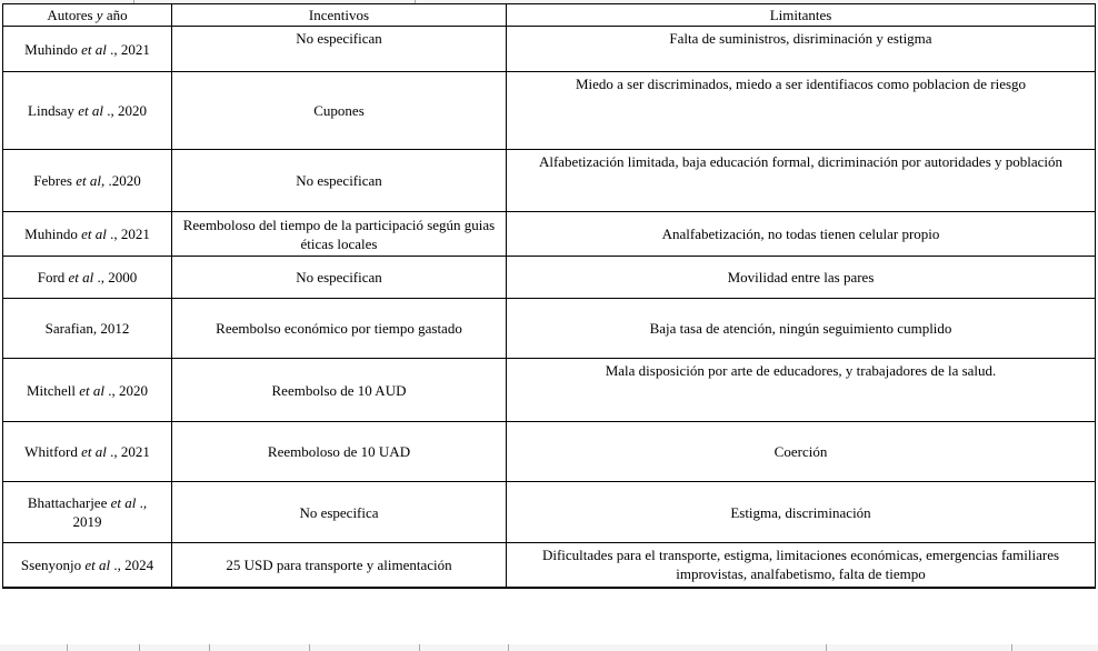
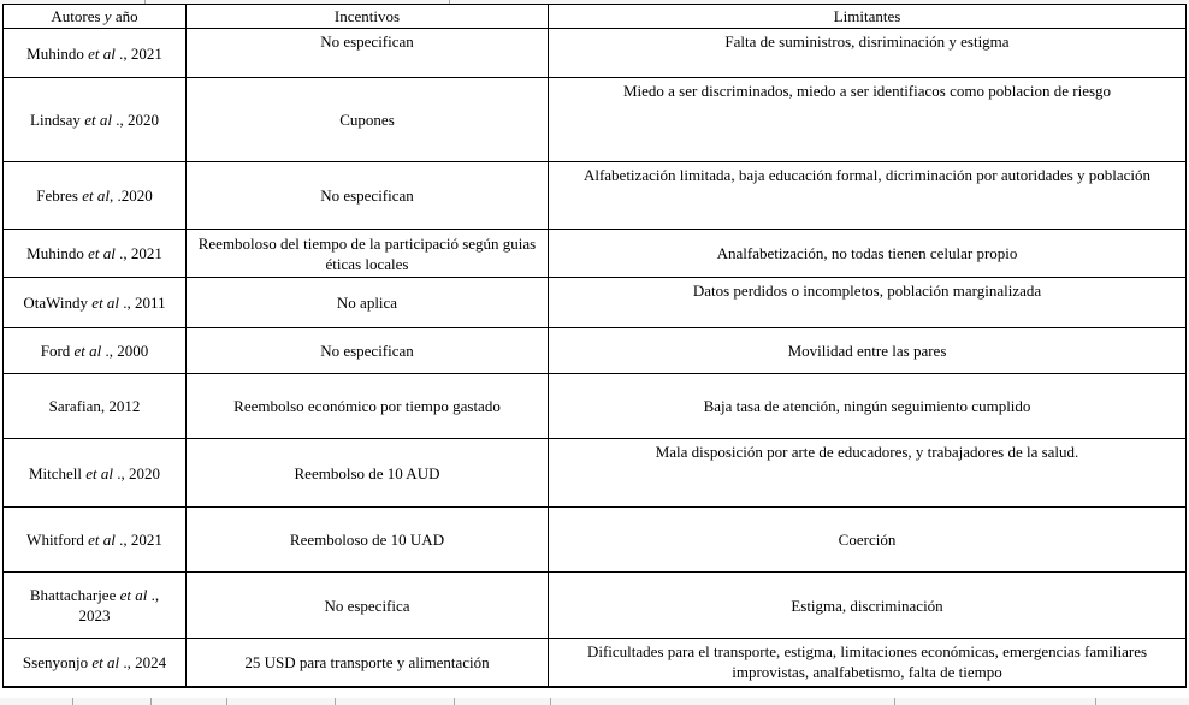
  Autores y año	Incentivos	Limitantes
  Muhindo et al ., 2021	No especifican	Falta de suministros, disriminación y estigma
  Lindsay et al ., 2020	Cupones	Miedo a ser discriminados, miedo a ser identifiacos como poblacion de riesgo
  Febres et al, .2020	No especifican	Alfabetización limitada, baja educación formal, dicriminación por autoridades y población
  Muhindo et al ., 2021	Reemboloso del tiempo de la participació según guias éticas locales	Analfabetización, no todas tienen celular propio
+ OtaWindy et al ., 2011	No aplica	Datos perdidos o incompletos, población marginalizada
  Ford et al ., 2000	No especifican	Movilidad entre las pares
  Sarafian, 2012	Reembolso económico por tiempo gastado	Baja tasa de atención, ningún seguimiento cumplido
  Mitchell et al ., 2020	Reembolso de 10 AUD	Mala disposición por arte de educadores, y trabajadores de la salud.
  Whitford et al ., 2021	Reemboloso de 10 UAD	Coerción
- Bhattacharjee et al ., 2019	No especifica	Estigma, discriminación
+ Bhattacharjee et al ., 2023	No especifica	Estigma, discriminación
  Ssenyonjo et al ., 2024	25 USD para transporte y alimentación	Dificultades para el transporte, estigma, limitaciones económicas, emergencias familiares improvistas, analfabetismo, falta de tiempo
